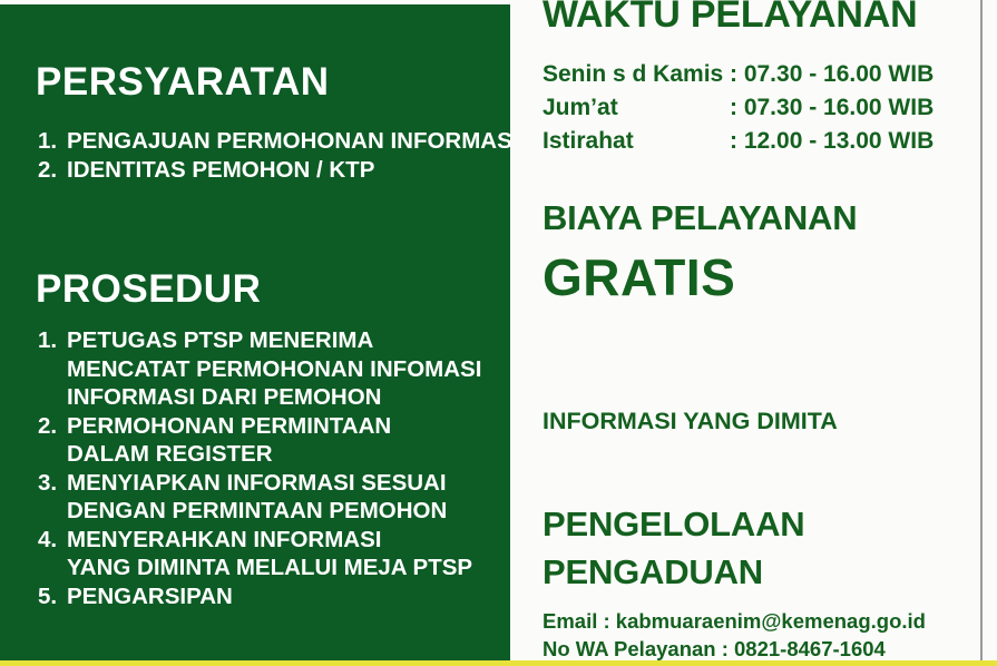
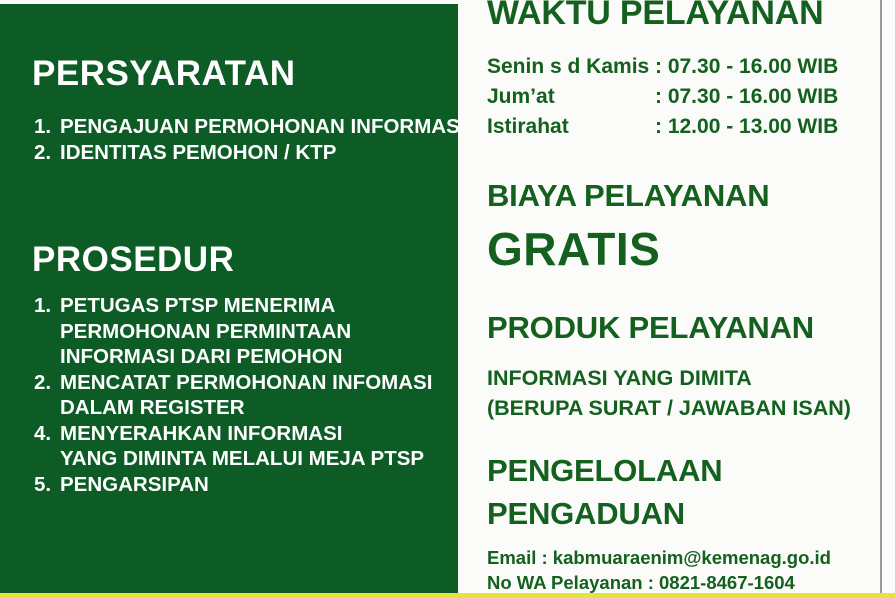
  PERSYARATAN
  1.
  PENGAJUAN PERMOHONAN INFORMAS
  2.
  IDENTITAS PEMOHON / KTP
  PROSEDUR
  1.
  PETUGAS PTSP MENERIMA
- MENCATAT PERMOHONAN INFOMASI
+ PERMOHONAN PERMINTAAN
  INFORMASI DARI PEMOHON
  2.
- PERMOHONAN PERMINTAAN
+ MENCATAT PERMOHONAN INFOMASI
  DALAM REGISTER
- 3.
- MENYIAPKAN INFORMASI SESUAI
- DENGAN PERMINTAAN PEMOHON
  4.
  MENYERAHKAN INFORMASI
  YANG DIMINTA MELALUI MEJA PTSP
  5.
  PENGARSIPAN
  WAKTU PELAYANAN
  Senin s d Kamis : 07.30 - 16.00 WIB
  Jum’at : 07.30 - 16.00 WIB
  Istirahat : 12.00 - 13.00 WIB
  BIAYA PELAYANAN
  GRATIS
+ PRODUK PELAYANAN
  INFORMASI YANG DIMITA
+ (BERUPA SURAT / JAWABAN ISAN)
  PENGELOLAAN
  PENGADUAN
  Email : kabmuaraenim@kemenag.go.id
  No WA Pelayanan : 0821-8467-1604
